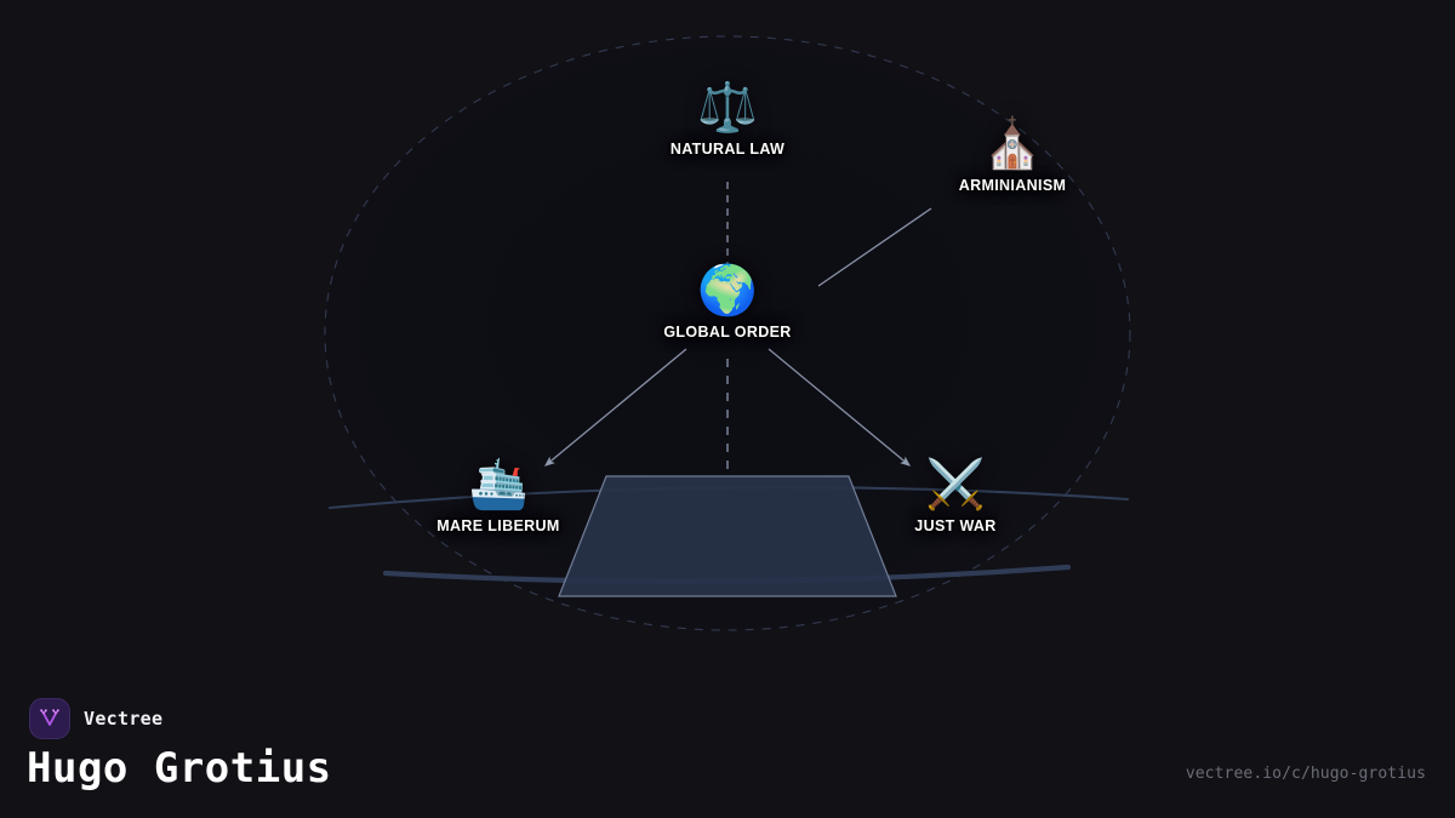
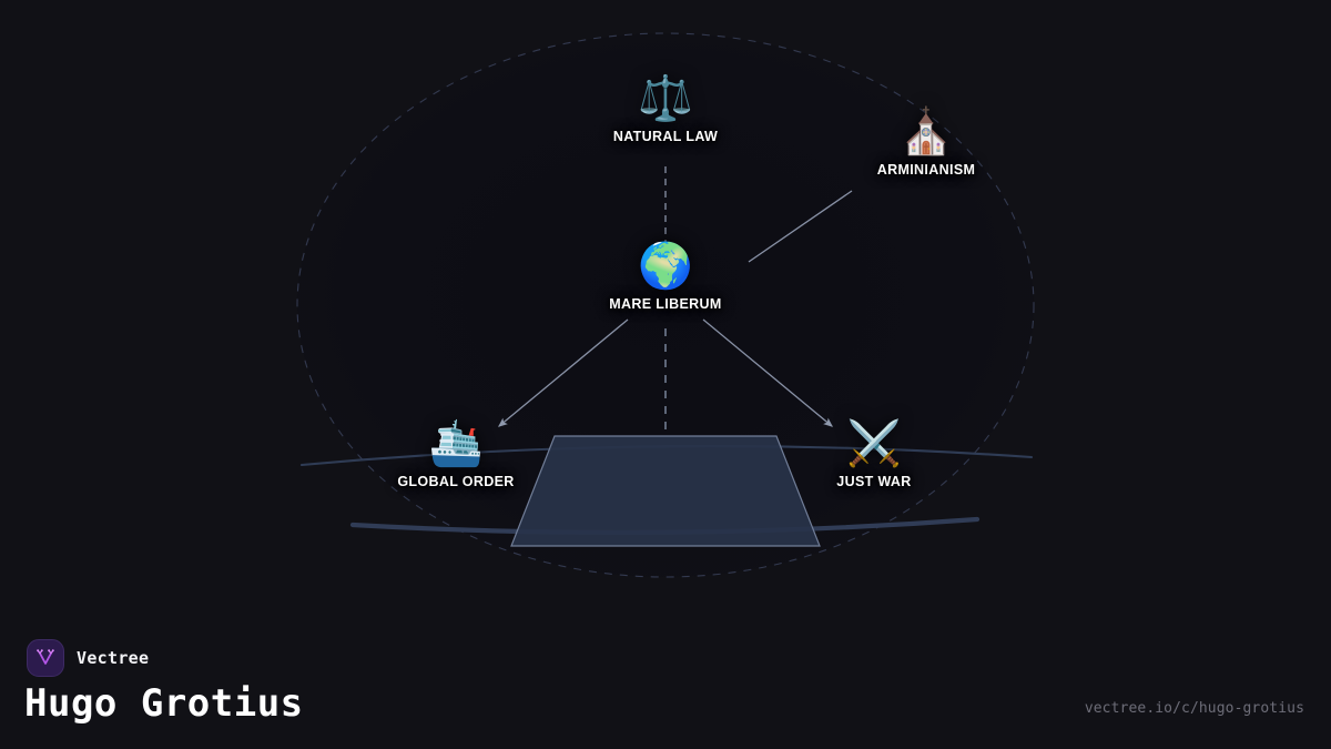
  ⚖️
  NATURAL LAW
  ⛪
  ARMINIANISM
  🌍
- GLOBAL ORDER
+ MARE LIBERUM
  🛳️
- MARE LIBERUM
+ GLOBAL ORDER
  ⚔️
  JUST WAR
  Vectree
  Hugo Grotius
  vectree.io/c/hugo-grotius
